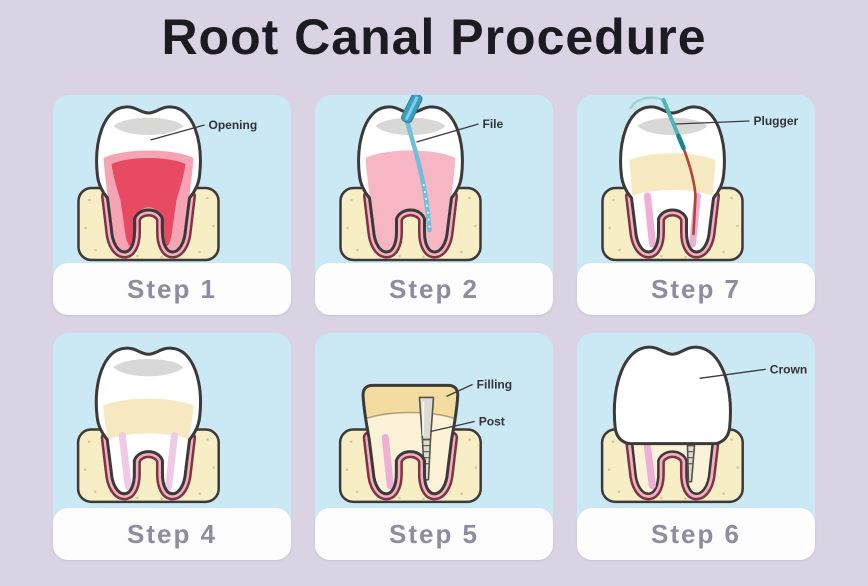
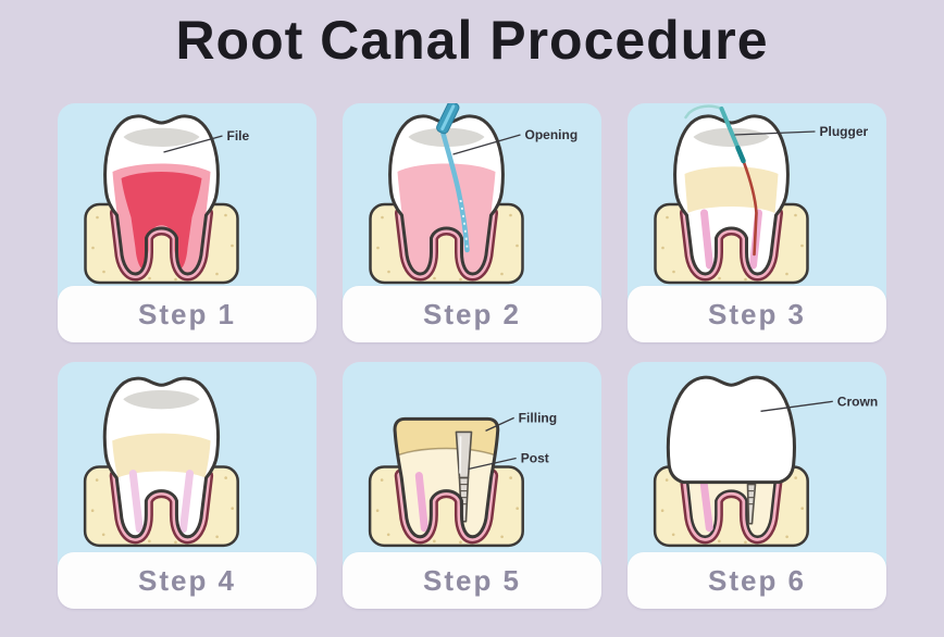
  Root Canal Procedure
- Opening
+ File
  Step 1
- File
+ Opening
  Step 2
  Plugger
- Step 7
+ Step 3
  Step 4
  Filling
  Post
  Step 5
  Crown
  Step 6
